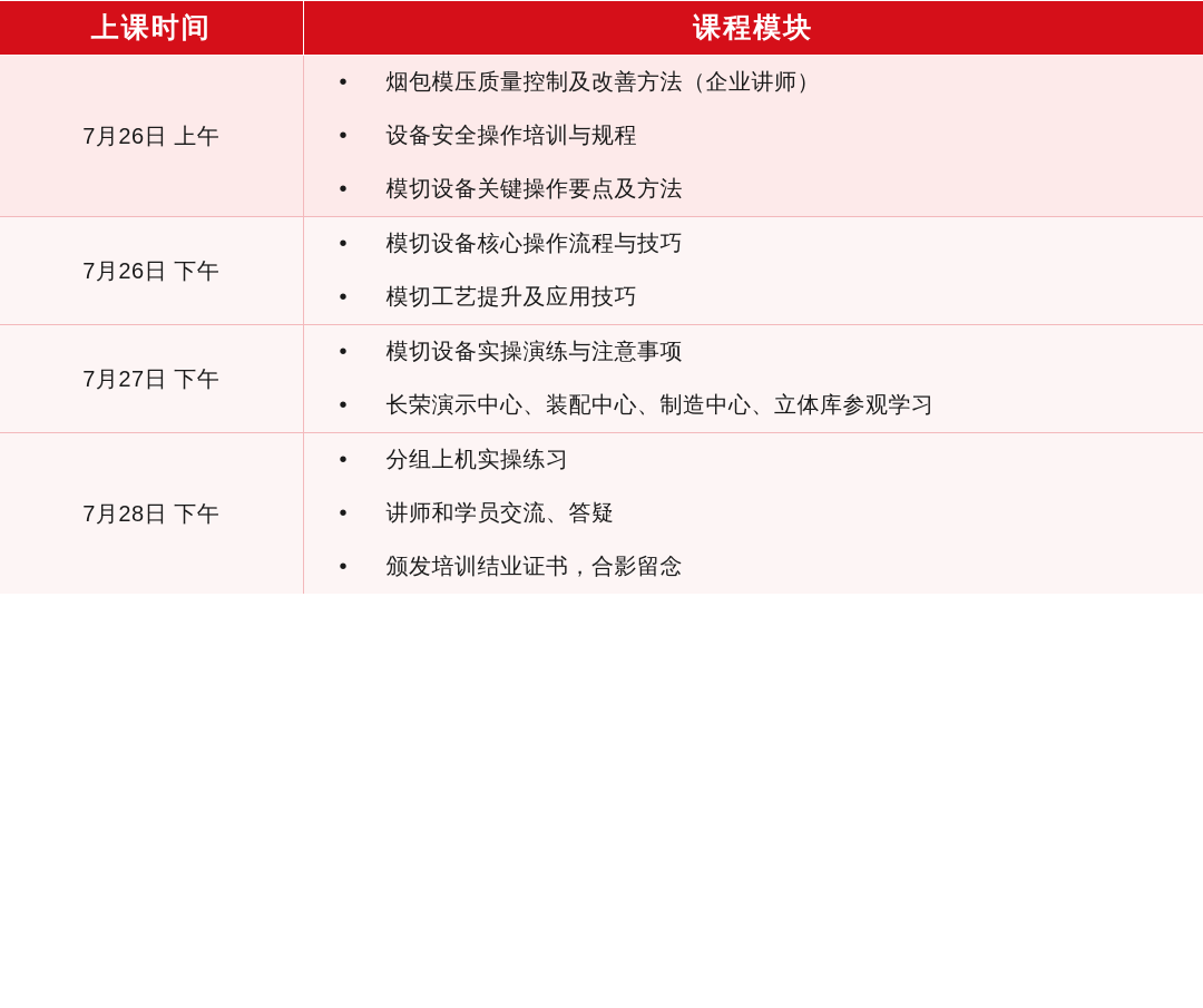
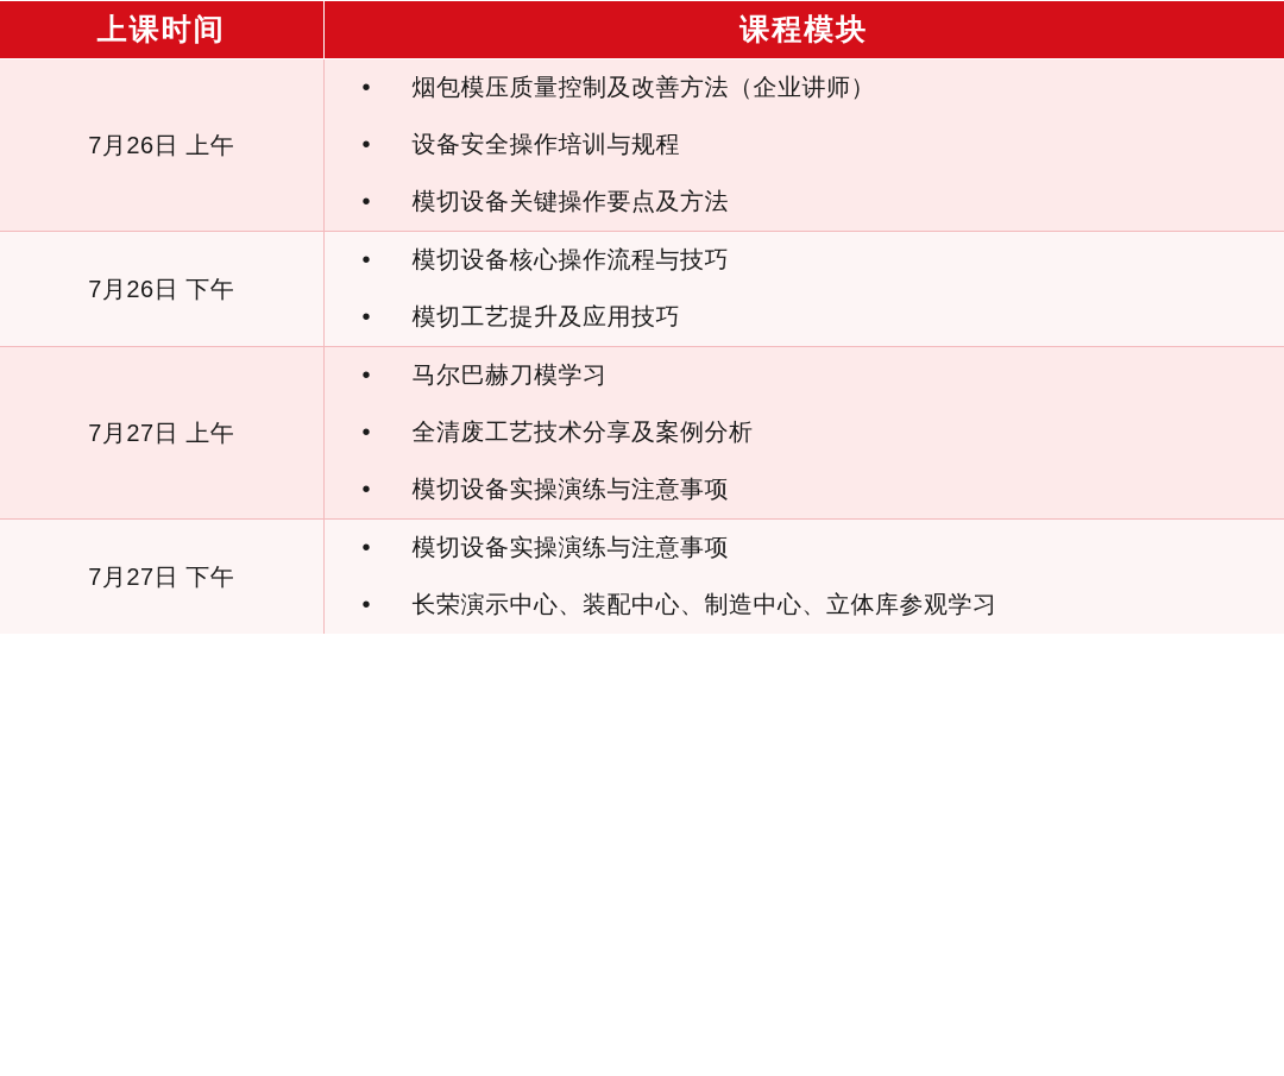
  上课时间	课程模块
  7月26日 上午	• 烟包模压质量控制及改善方法（企业讲师）• 设备安全操作培训与规程• 模切设备关键操作要点及方法
  7月26日 下午	• 模切设备核心操作流程与技巧• 模切工艺提升及应用技巧
+ 7月27日 上午	• 马尔巴赫刀模学习• 全清废工艺技术分享及案例分析• 模切设备实操演练与注意事项
  7月27日 下午	• 模切设备实操演练与注意事项• 长荣演示中心、装配中心、制造中心、立体库参观学习
- 7月28日 下午	• 分组上机实操练习• 讲师和学员交流、答疑• 颁发培训结业证书，合影留念
